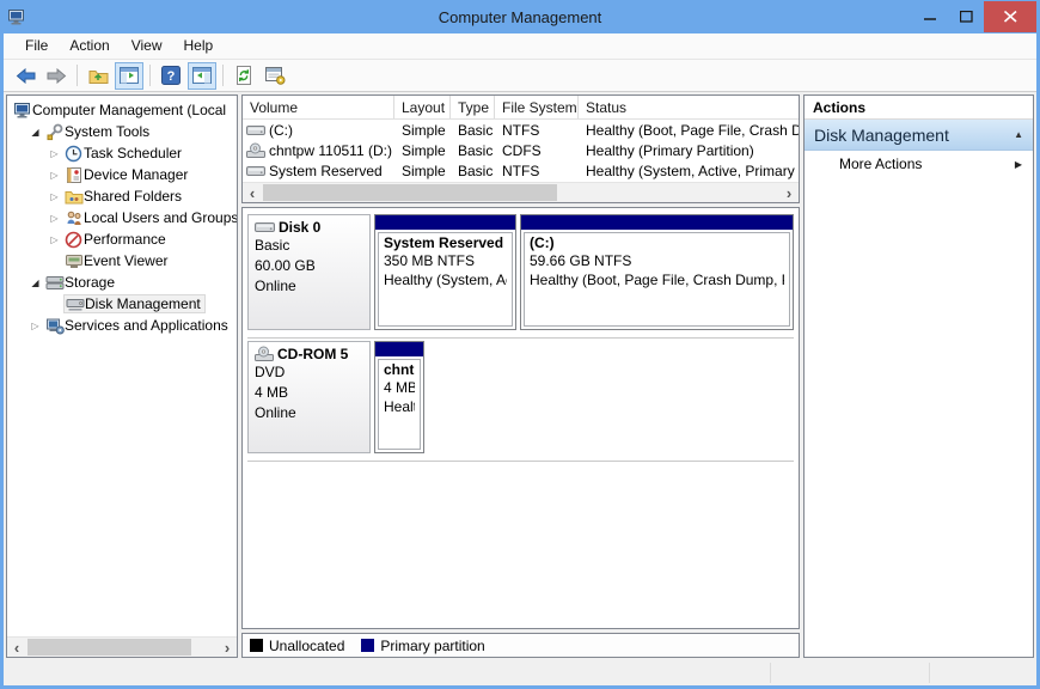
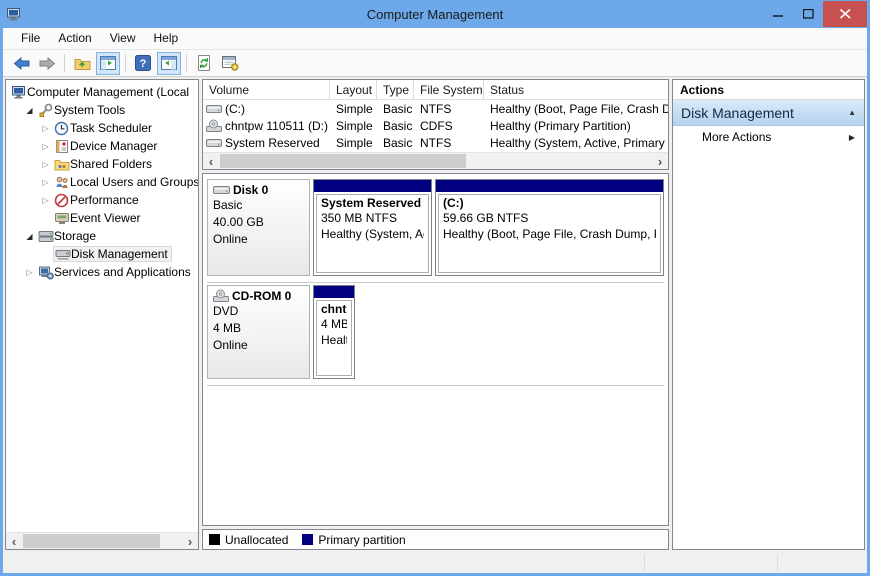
  Computer Management
  File
  Action
  View
  Help
  ?
  Computer Management (Local
  ◢
  System Tools
  ▷
  Task Scheduler
  ▷
  Device Manager
  ▷
  Shared Folders
  ▷
  Local Users and Groups
  ▷
  Performance
  Event Viewer
  ◢
  Storage
  Disk Management
  ▷
  Services and Applications
  ‹
  ›
  Volume
  Layout
  Type
  File System
  Status
  (C:)
  Simple
  Basic
  NTFS
  Healthy (Boot, Page File, Crash D
  chntpw 110511 (D:)
  Simple
  Basic
  CDFS
  Healthy (Primary Partition)
  System Reserved
  Simple
  Basic
  NTFS
  Healthy (System, Active, Primary
  ‹
  ›
  Disk 0
  Basic
- 60.00 GB
+ 40.00 GB
  Online
  System Reserved
  350 MB NTFS
  (C:)
  59.66 GB NTFS
  Healthy (Boot, Page File, Crash Dump,
- CD-ROM 5
+ CD-ROM 0
  DVD
  4 MB
  Online
  4 MB
  Unallocated
  Primary partition
  Actions
  Disk Management
  ▲
  More Actions
  ▶
